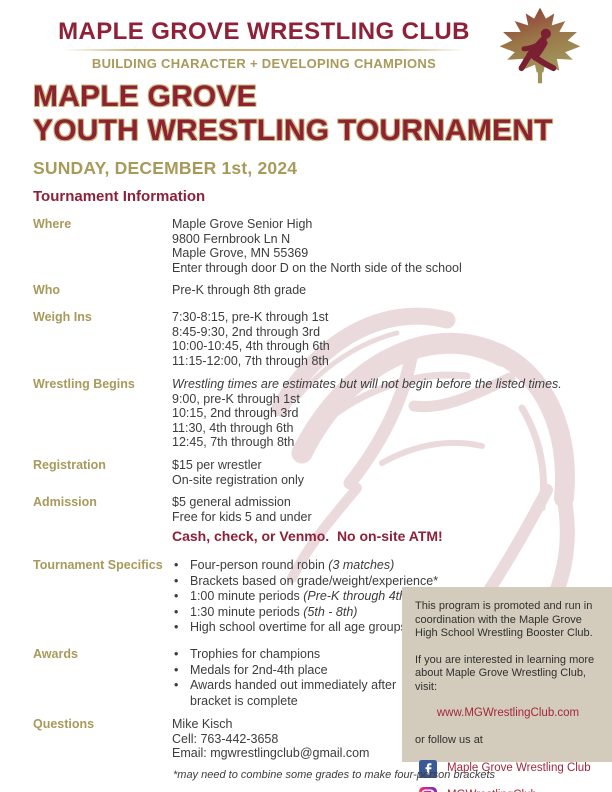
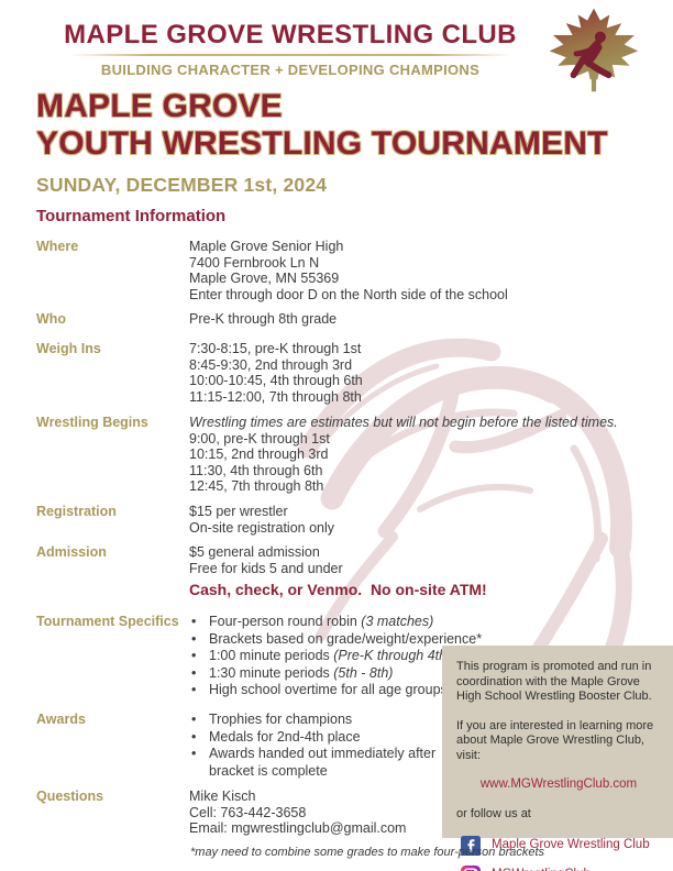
  MAPLE GROVE WRESTLING CLUB
  BUILDING CHARACTER + DEVELOPING CHAMPIONS
  MAPLE GROVE
  YOUTH WRESTLING TOURNAMENT
  SUNDAY, DECEMBER 1st, 2024
  Tournament Information
  Where
  Maple Grove Senior High
- 9800 Fernbrook Ln N
+ 7400 Fernbrook Ln N
  Maple Grove, MN 55369
  Enter through door D on the North side of the school
  Who
  Pre-K through 8th grade
  Weigh Ins
  7:30-8:15, pre-K through 1st
  8:45-9:30, 2nd through 3rd
  10:00-10:45, 4th through 6th
  11:15-12:00, 7th through 8th
  Wrestling Begins
  Wrestling times are estimates but will not begin before the listed times.
  9:00, pre-K through 1st
  10:15, 2nd through 3rd
  11:30, 4th through 6th
  12:45, 7th through 8th
  Registration
  $15 per wrestler
  On-site registration only
  Admission
  $5 general admission
  Free for kids 5 and under
  Cash, check, or Venmo. No on-site ATM!
  Tournament Specifics
  •
  Four-person round robin (3 matches)
  •
  Brackets based on grade/weight/experience*
  •
  1:00 minute periods (Pre-K through 4t
  •
  1:30 minute periods (5th - 8th)
  •
  High school overtime for all age group
  Awards
  •
  Trophies for champions
  •
  Medals for 2nd-4th place
  •
  Awards handed out immediately after bracket is complete
  Questions
  Mike Kisch
  Cell: 763-442-3658
  Email: mgwrestlingclub@gmail.com
  This program is promoted and run in coordination with the Maple Grove High School Wrestling Booster Club.
  If you are interested in learning more about Maple Grove Wrestling Club, visit:
  www.MGWrestlingClub.com
  or follow us at
  Maple Grove Wrestling Club
  *may need to combine some grades to make four-person brackets
